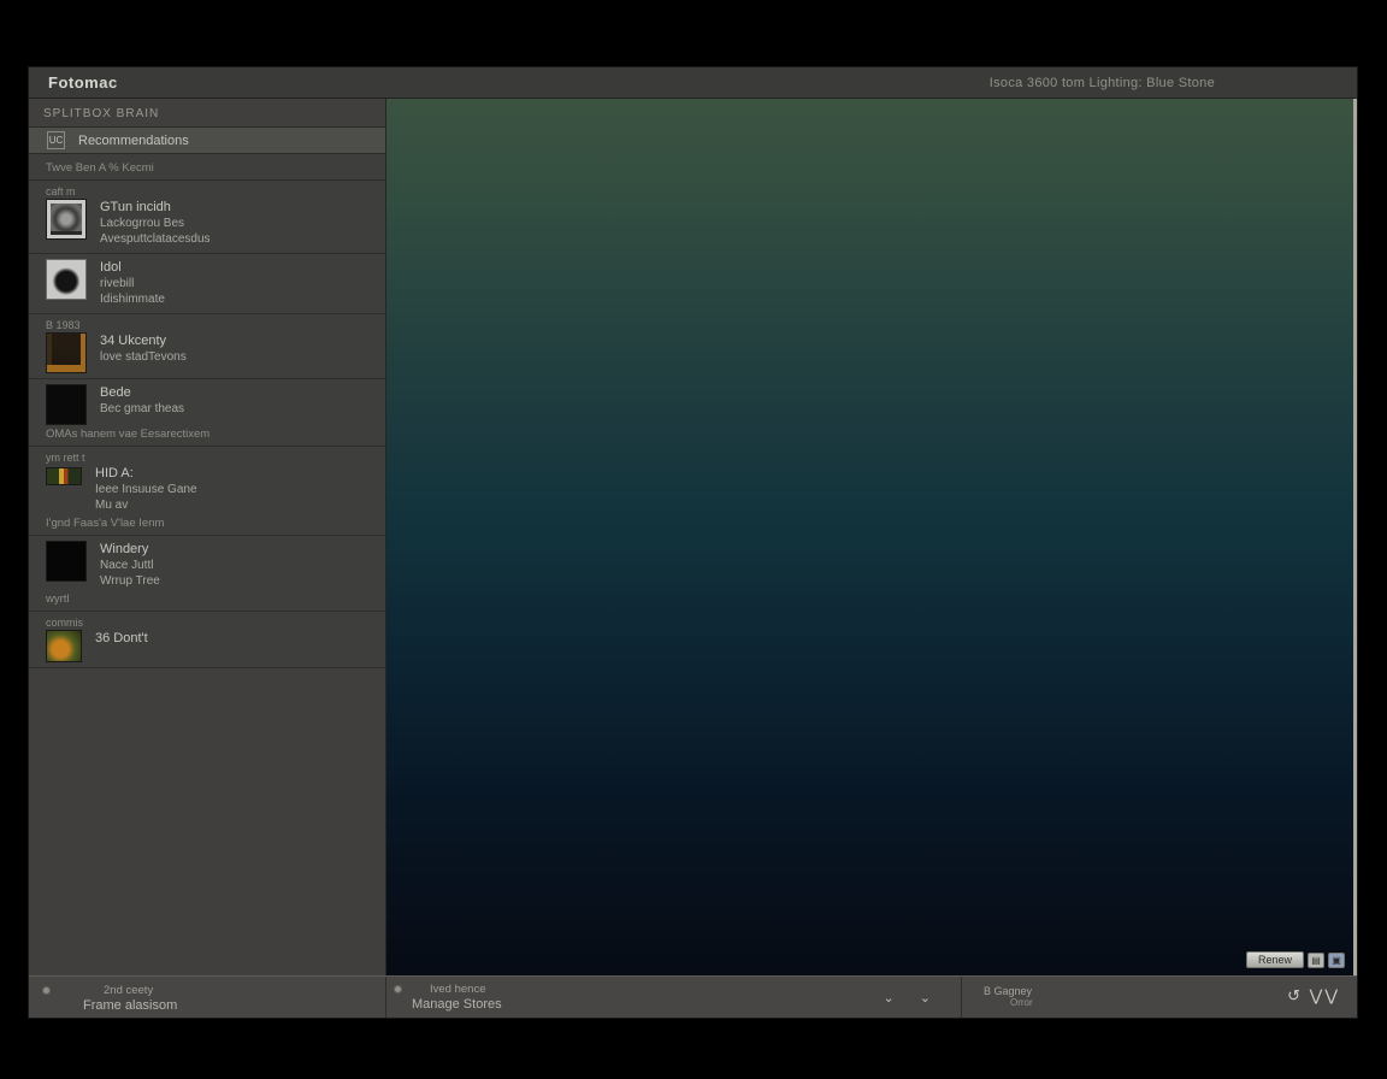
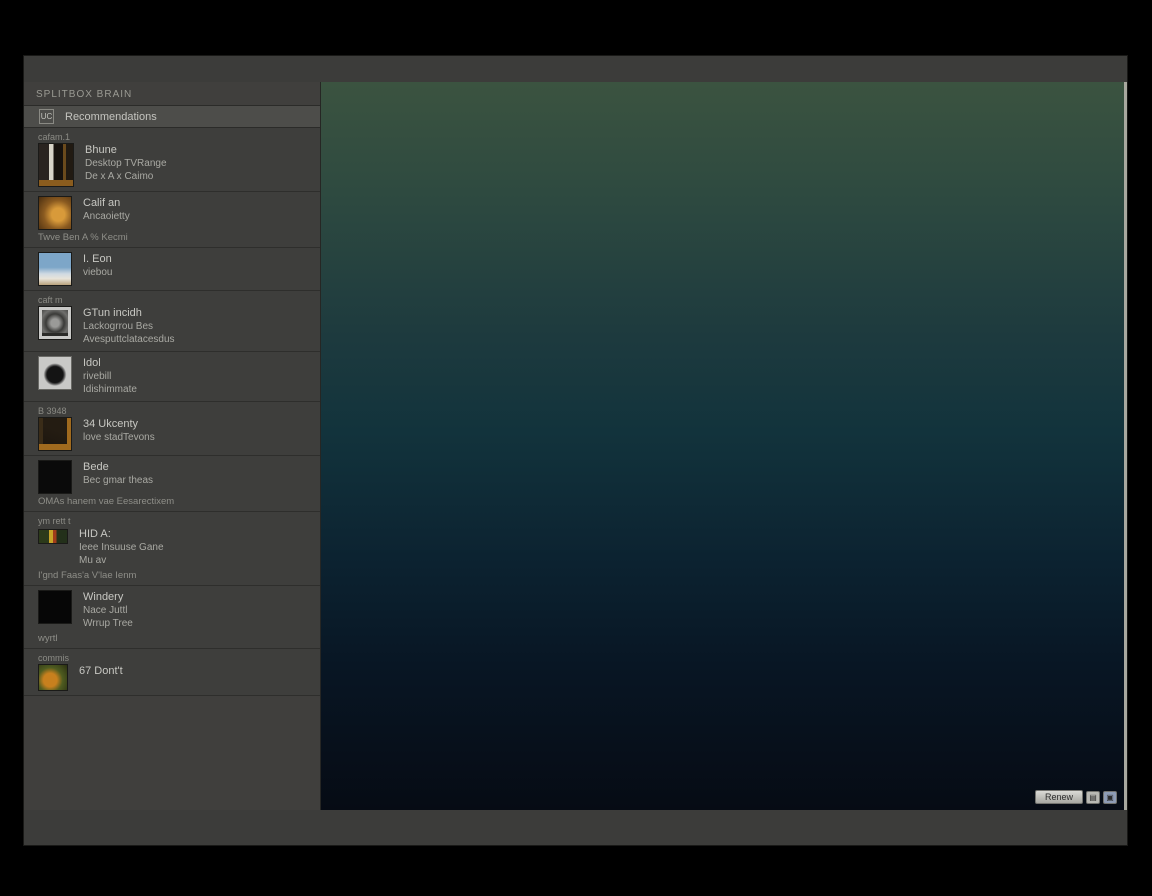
- Fotomac
- Isoca 3600 tom Lighting: Blue Stone
  SPLITBOX BRAIN
  UC
  Recommendations
+ cafam.1
+ Bhune
+ Desktop TVRange
+ De x A x Caimo
+ Calif an
+ Ancaoietty
  Twve Ben A % Kecmi
+ I. Eon
+ viebou
  caft m
  GTun incidh
  Lackogrrou Bes
  Avesputtclatacesdus
  Idol
  rivebill
  Idishimmate
- B 1983
+ B 3948
  34 Ukcenty
  love stadTevons
  Bede
  Bec gmar theas
  OMAs hanem vae Eesarectixem
  ym rett t
  HID A:
  Ieee Insuuse Gane
  Mu av
  I'gnd Faas'a V'lae Ienm
  Windery
  Nace Juttl
  Wrrup Tree
  wyrtl
  commis
- 36 Dont't
+ 67 Dont't
  Renew
  ▤
  ▣
- 2nd ceety
- Frame alasisom
- Ived hence
- Manage Stores
- ⌄ ⌄
- B Gagney
- Orror
- ↺ ⋁⋁
